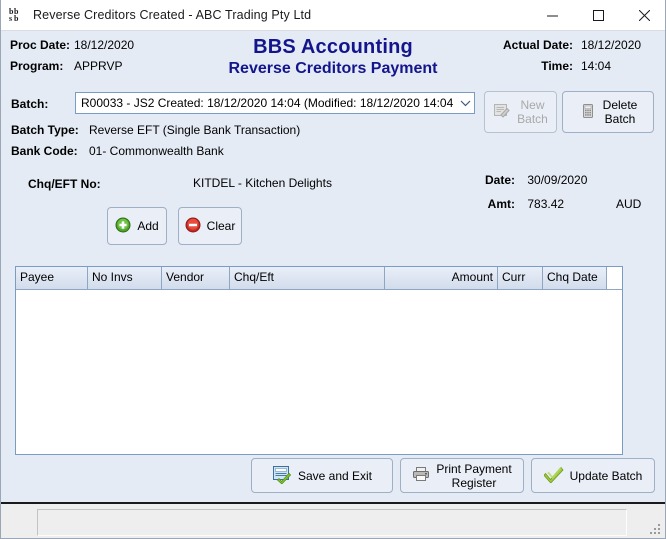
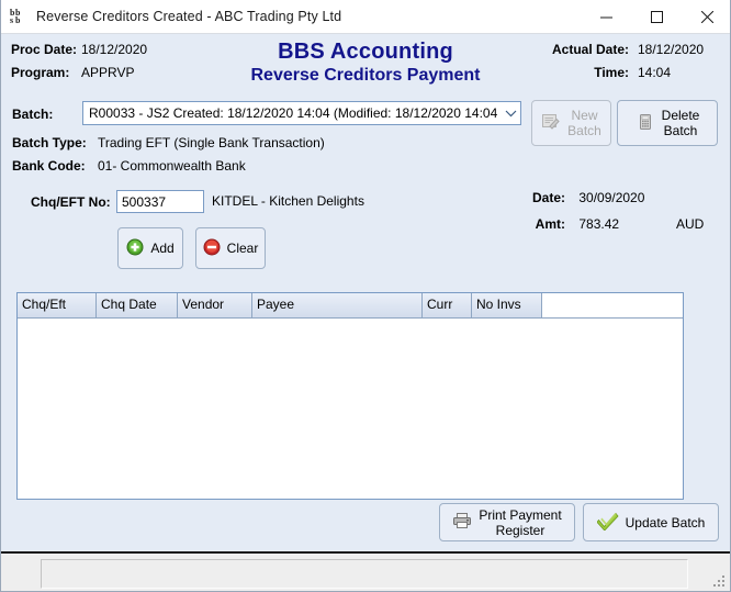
  b
  b
  s
  b
  Reverse Creditors Created - ABC Trading Pty Ltd
  Proc Date:
  18/12/2020
  Program:
  APPRVP
  BBS Accounting
  Reverse Creditors Payment
  Actual Date:
  18/12/2020
  Time:
  14:04
  Batch:
  R00033 - JS2 Created: 18/12/2020 14:04 (Modified: 18/12/2020 14:04
  New
  Batch
  Delete
  Batch
  Batch Type:
- Reverse EFT (Single Bank Transaction)
+ Trading EFT (Single Bank Transaction)
  Bank Code:
  01- Commonwealth Bank
  Chq/EFT No:
+ 500337
  KITDEL - Kitchen Delights
  Date: 30/09/2020
  Amt: 783.42
  AUD
  Add
  Clear
- Payee
+ Chq/Eft
- No Invs
+ Chq Date
  Vendor
- Chq/Eft
+ Payee
- Amount
  Curr
- Chq Date
+ No Invs
- Save and Exit
  Print Payment
  Register
  Update Batch
